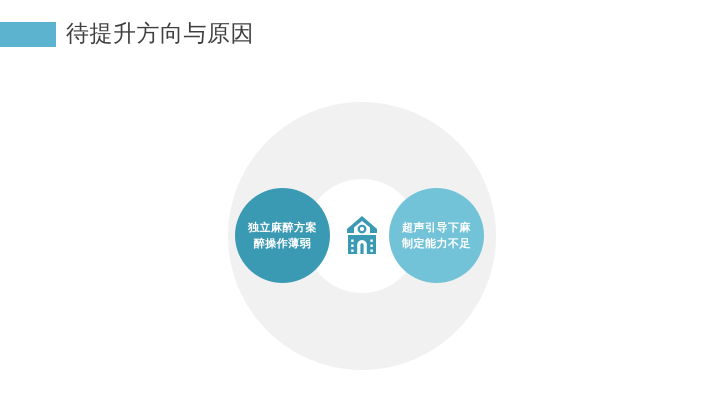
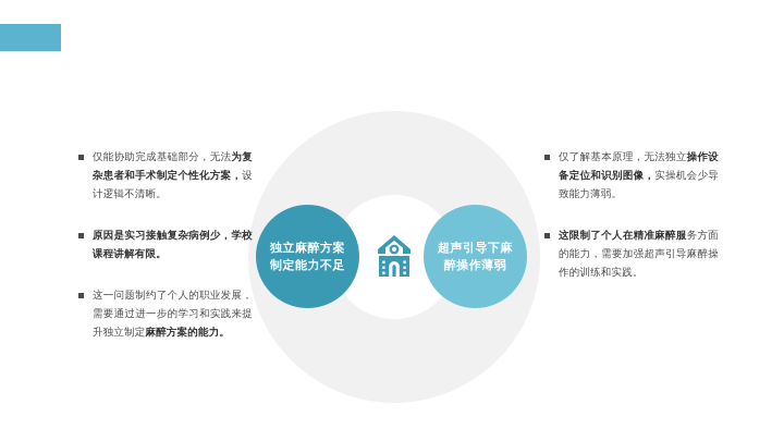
- 待提升方向与原因
  独立麻醉方案
- 醉操作薄弱
+ 制定能力不足
  超声引导下麻
- 制定能力不足
+ 醉操作薄弱
+ 仅能协助完成基础部分，无法为复杂患者和手术制定个性化方案，设计逻辑不清晰。
+ 原因是实习接触复杂病例少，学校课程讲解有限。
+ 这一问题制约了个人的职业发展，需要通过进一步的学习和实践来提升独立制定麻醉方案的能力。
+ 仅了解基本原理，无法独立操作设备定位和识别图像，实操机会少导致能力薄弱。
+ 这限制了个人在精准麻醉服务方面的能力，需要加强超声引导麻醉操作的训练和实践。
